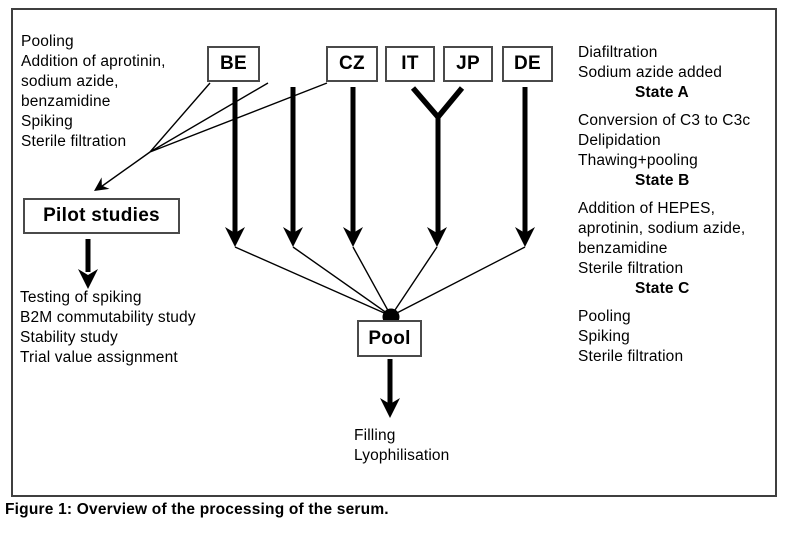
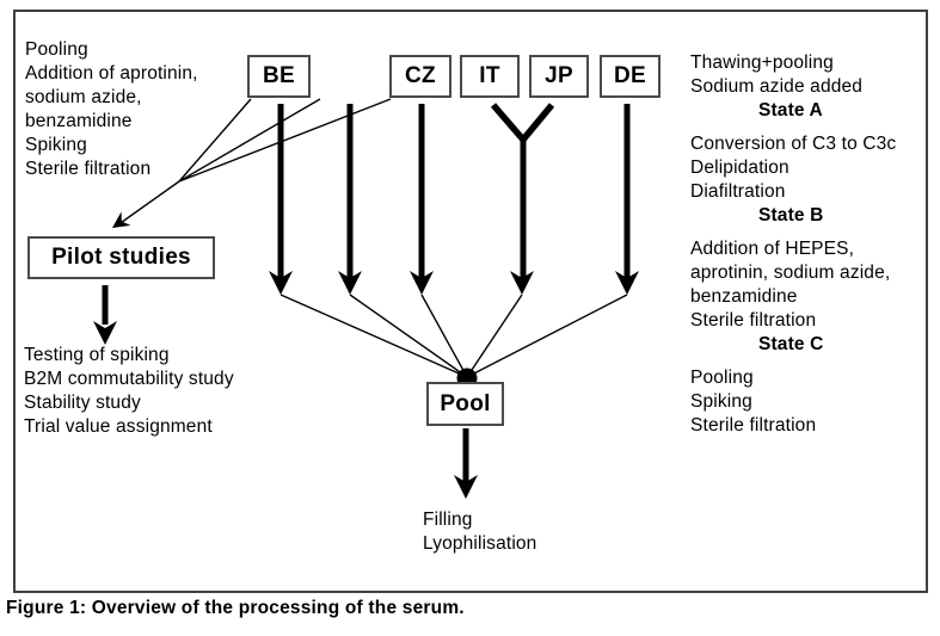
  BE
  CZ
  IT
  JP
  DE
  Pilot studies
  Pool
  Pooling
  Addition of aprotinin,
  sodium azide,
  benzamidine
  Spiking
  Sterile filtration
  Testing of spiking
  B2M commutability study
  Stability study
  Trial value assignment
- Diafiltration
+ Thawing+pooling
  Sodium azide added
  State A
  Conversion of C3 to C3c
  Delipidation
- Thawing+pooling
+ Diafiltration
  State B
  Addition of HEPES,
  aprotinin, sodium azide,
  benzamidine
  Sterile filtration
  State C
  Pooling
  Spiking
  Sterile filtration
  Filling
  Lyophilisation
  Figure 1: Overview of the processing of the serum.
